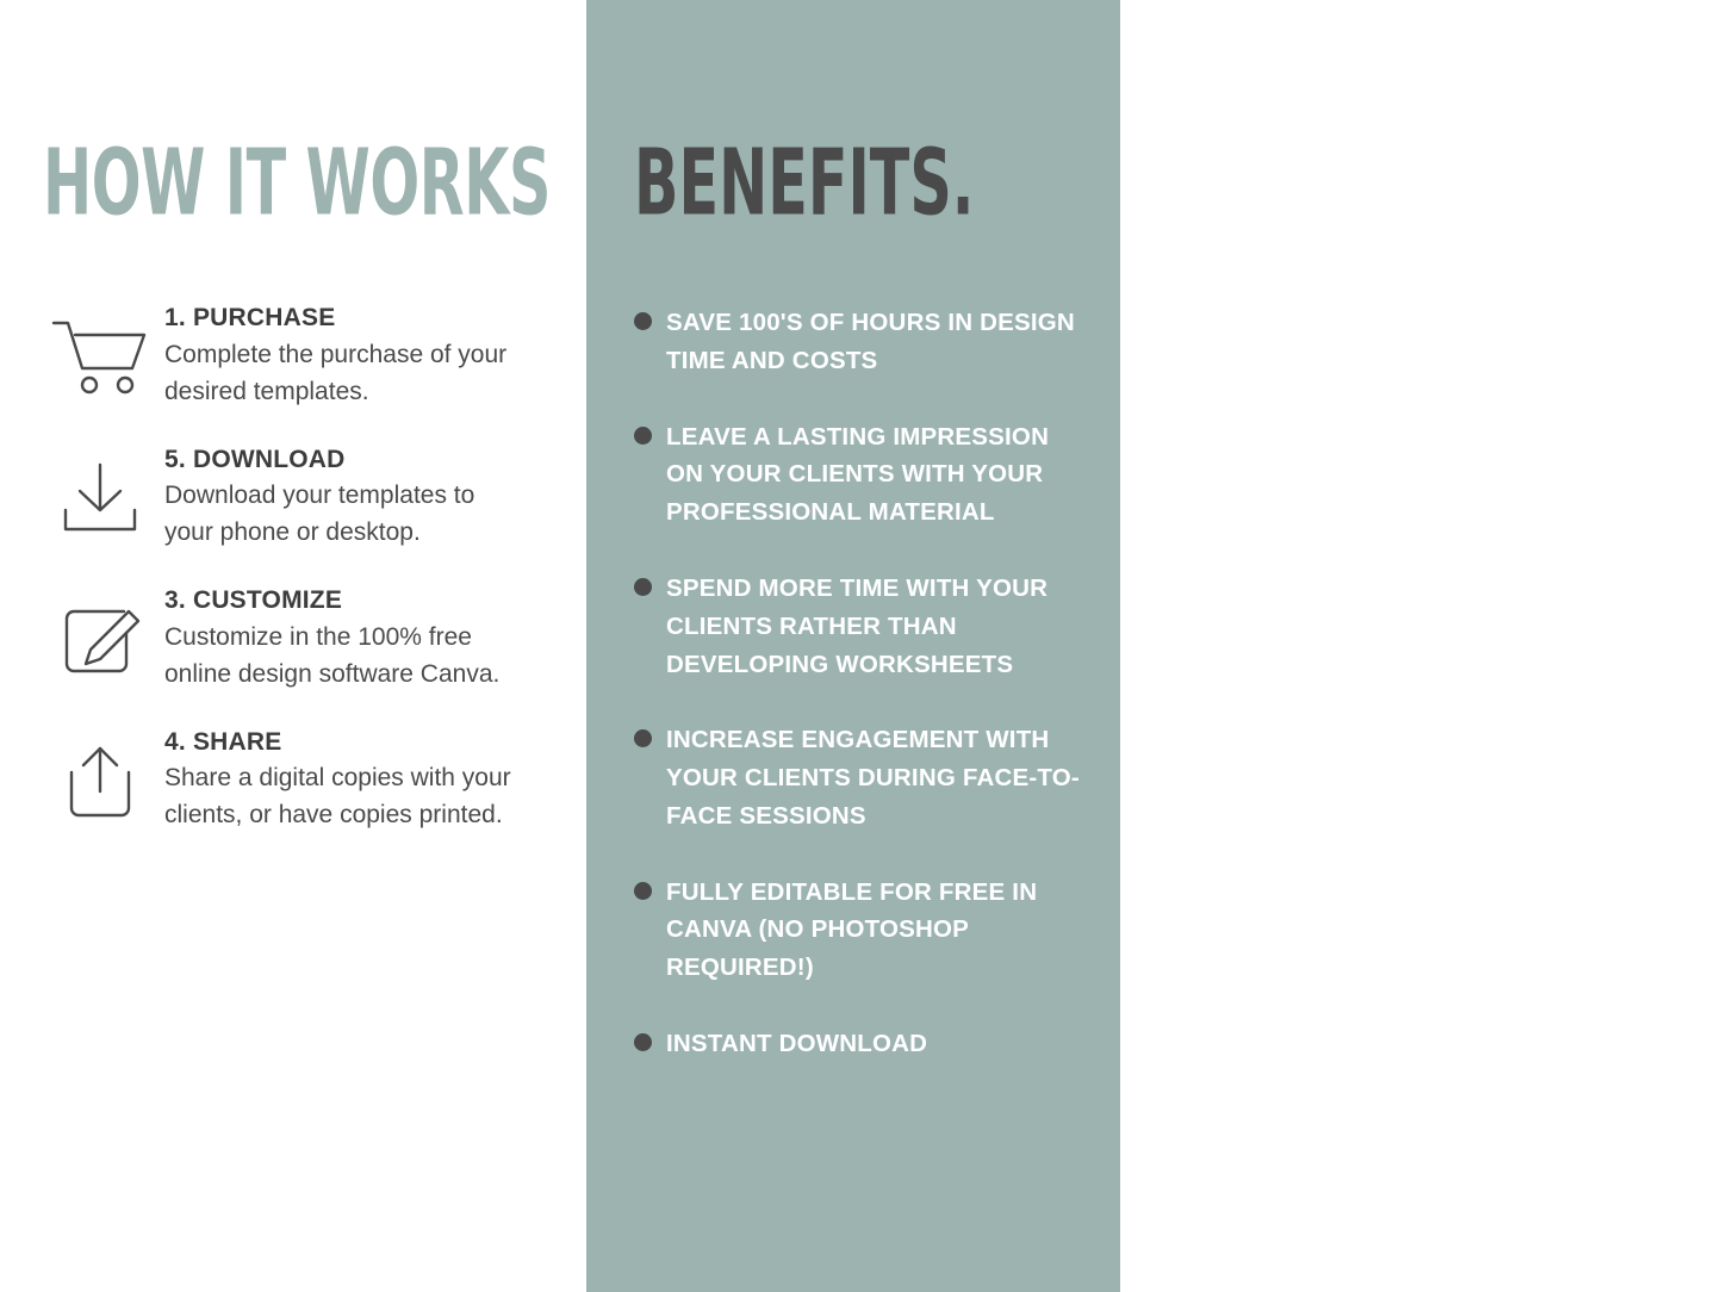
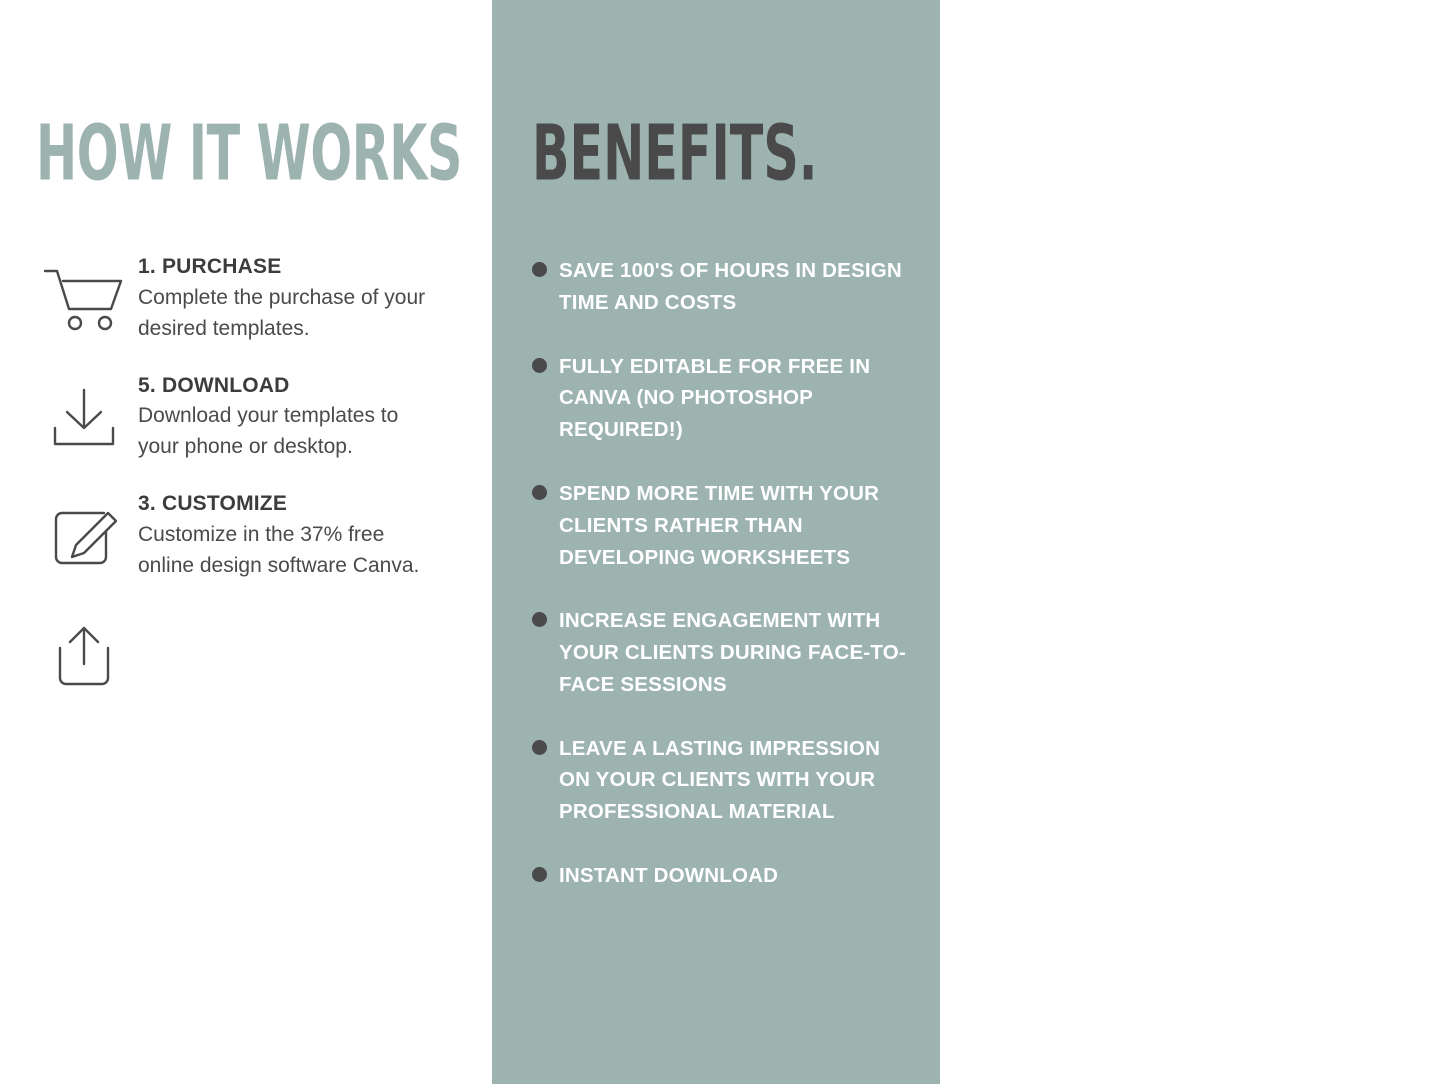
  HOW IT WORKS
  1. PURCHASE
  Complete the purchase of your desired templates.
  5. DOWNLOAD
  Download your templates to your phone or desktop.
  3. CUSTOMIZE
- Customize in the 100% free online design software Canva.
+ Customize in the 37% free online design software Canva.
- 4. SHARE
- Share a digital copies with your clients, or have copies printed.
  BENEFITS.
  SAVE 100'S OF HOURS IN DESIGN TIME AND COSTS
- LEAVE A LASTING IMPRESSION ON YOUR CLIENTS WITH YOUR PROFESSIONAL MATERIAL
+ FULLY EDITABLE FOR FREE IN CANVA (NO PHOTOSHOP REQUIRED!)
  SPEND MORE TIME WITH YOUR CLIENTS RATHER THAN DEVELOPING WORKSHEETS
  INCREASE ENGAGEMENT WITH YOUR CLIENTS DURING FACE-TO-FACE SESSIONS
- FULLY EDITABLE FOR FREE IN CANVA (NO PHOTOSHOP REQUIRED!)
+ LEAVE A LASTING IMPRESSION ON YOUR CLIENTS WITH YOUR PROFESSIONAL MATERIAL
  INSTANT DOWNLOAD
